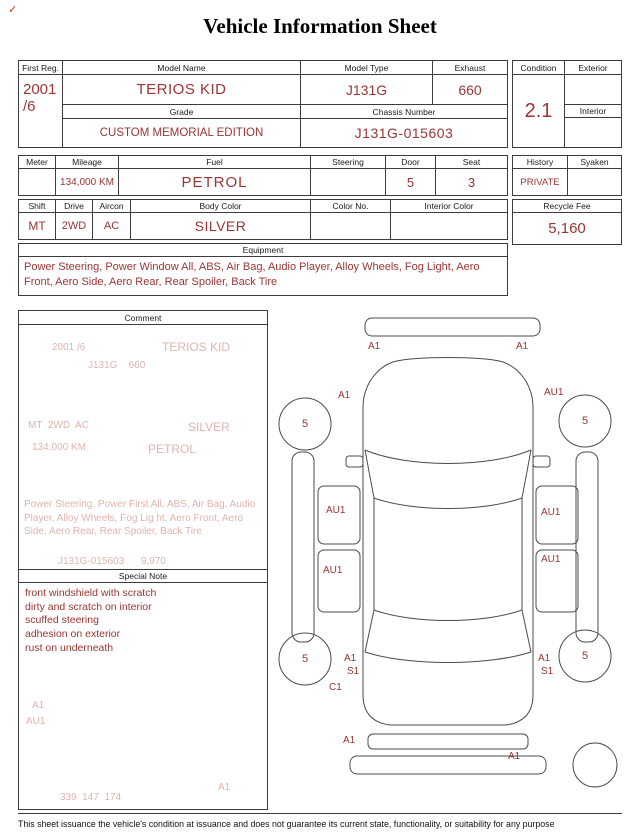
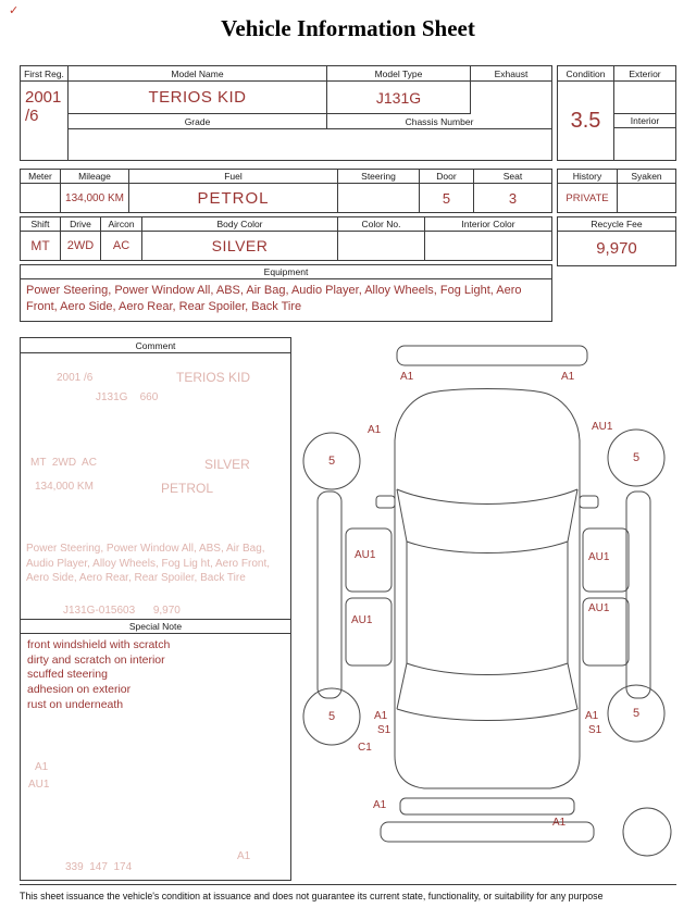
  ✓
  Vehicle Information Sheet
  First Reg.
  2001
  /6
  Model Name
  Model Type
  Exhaust
  TERIOS KID
  J131G
- 660
  Grade
  Chassis Number
- CUSTOM MEMORIAL EDITION
- J131G-015603
  Condition
- 2.1
+ 3.5
  Exterior
  Interior
  Meter
  Mileage
  134,000 KM
  Fuel
  PETROL
  Steering
  Door
  5
  Seat
  3
  History
  PRIVATE
  Syaken
  Shift
  MT
  Drive
  2WD
  Aircon
  AC
  Body Color
  SILVER
  Color No.
  Interior Color
  Recycle Fee
- 5,160
+ 9,970
  Equipment
  Power Steering, Power Window All, ABS, Air Bag, Audio Player, Alloy Wheels, Fog Light, Aero Front, Aero Side, Aero Rear, Rear Spoiler, Back Tire
  Comment
  Special Note
  front windshield with scratch
  dirty and scratch on interior
  scuffed steering
  adhesion on exterior
  rust on underneath
  2001 /6
  TERIOS KID
  J131G 660
  MT 2WD AC
  SILVER
  134,000 KM
  PETROL
- Power Steering, Power First All, ABS, Air Bag, Audio Player, Alloy Wheels, Fog Lig ht, Aero Front, Aero Side, Aero Rear, Rear Spoiler, Back Tire
+ Power Steering, Power Window All, ABS, Air Bag, Audio Player, Alloy Wheels, Fog Lig ht, Aero Front, Aero Side, Aero Rear, Rear Spoiler, Back Tire
  J131G-015603 9,970
  A1
  AU1
  A1
  339 147 174
  A1
  A1
  A1
  AU1
  5
  5
  AU1
  AU1
  AU1
  AU1
  5
  5
  A1
  S1
  C1
  A1
  S1
  A1
  A1
  This sheet issuance the vehicle's condition at issuance and does not guarantee its current state, functionality, or suitability for any purpose
